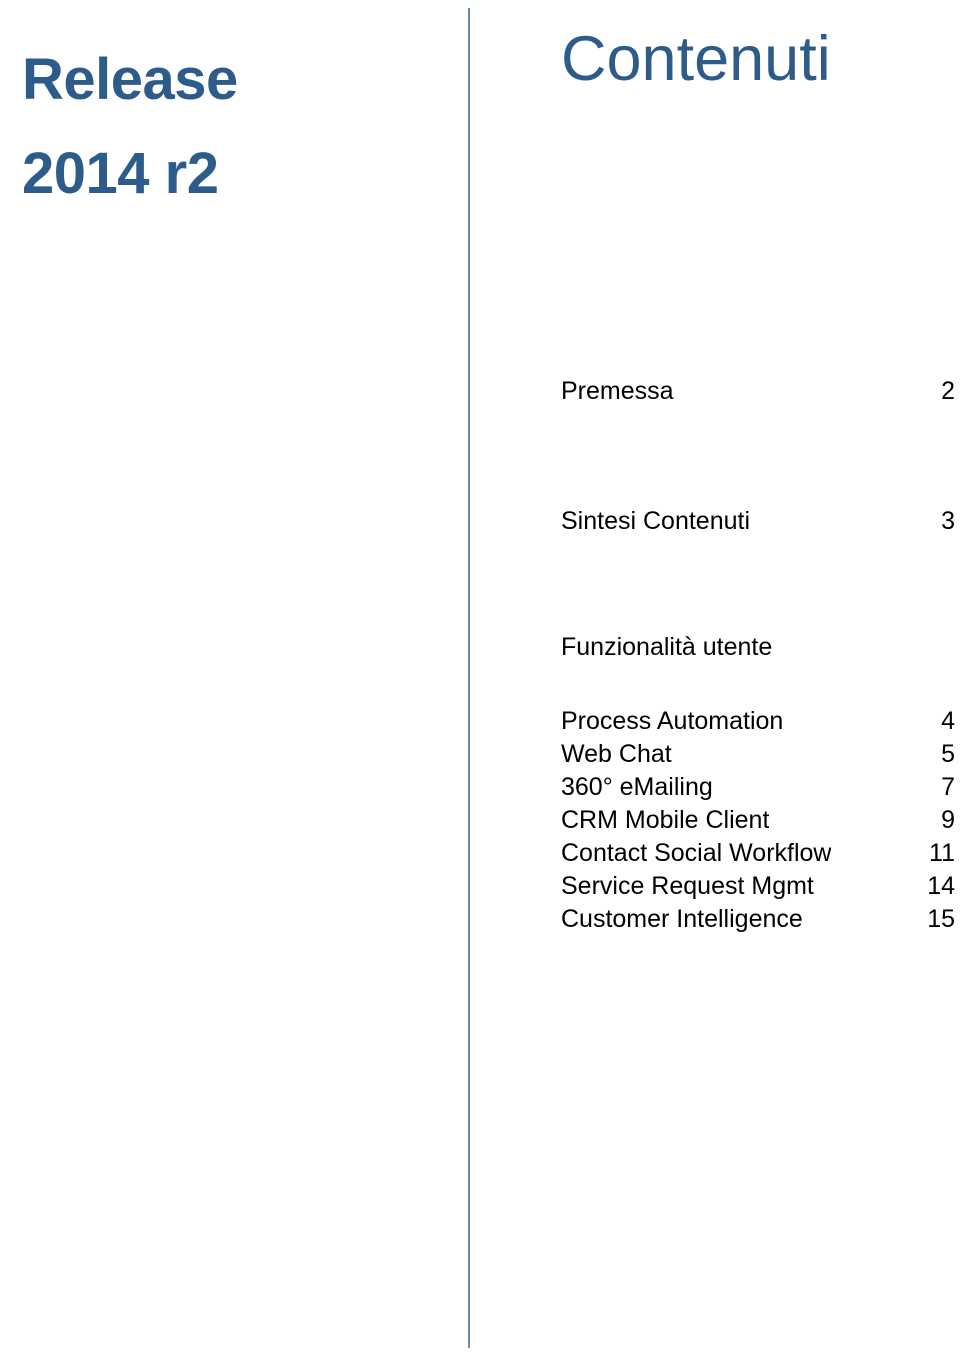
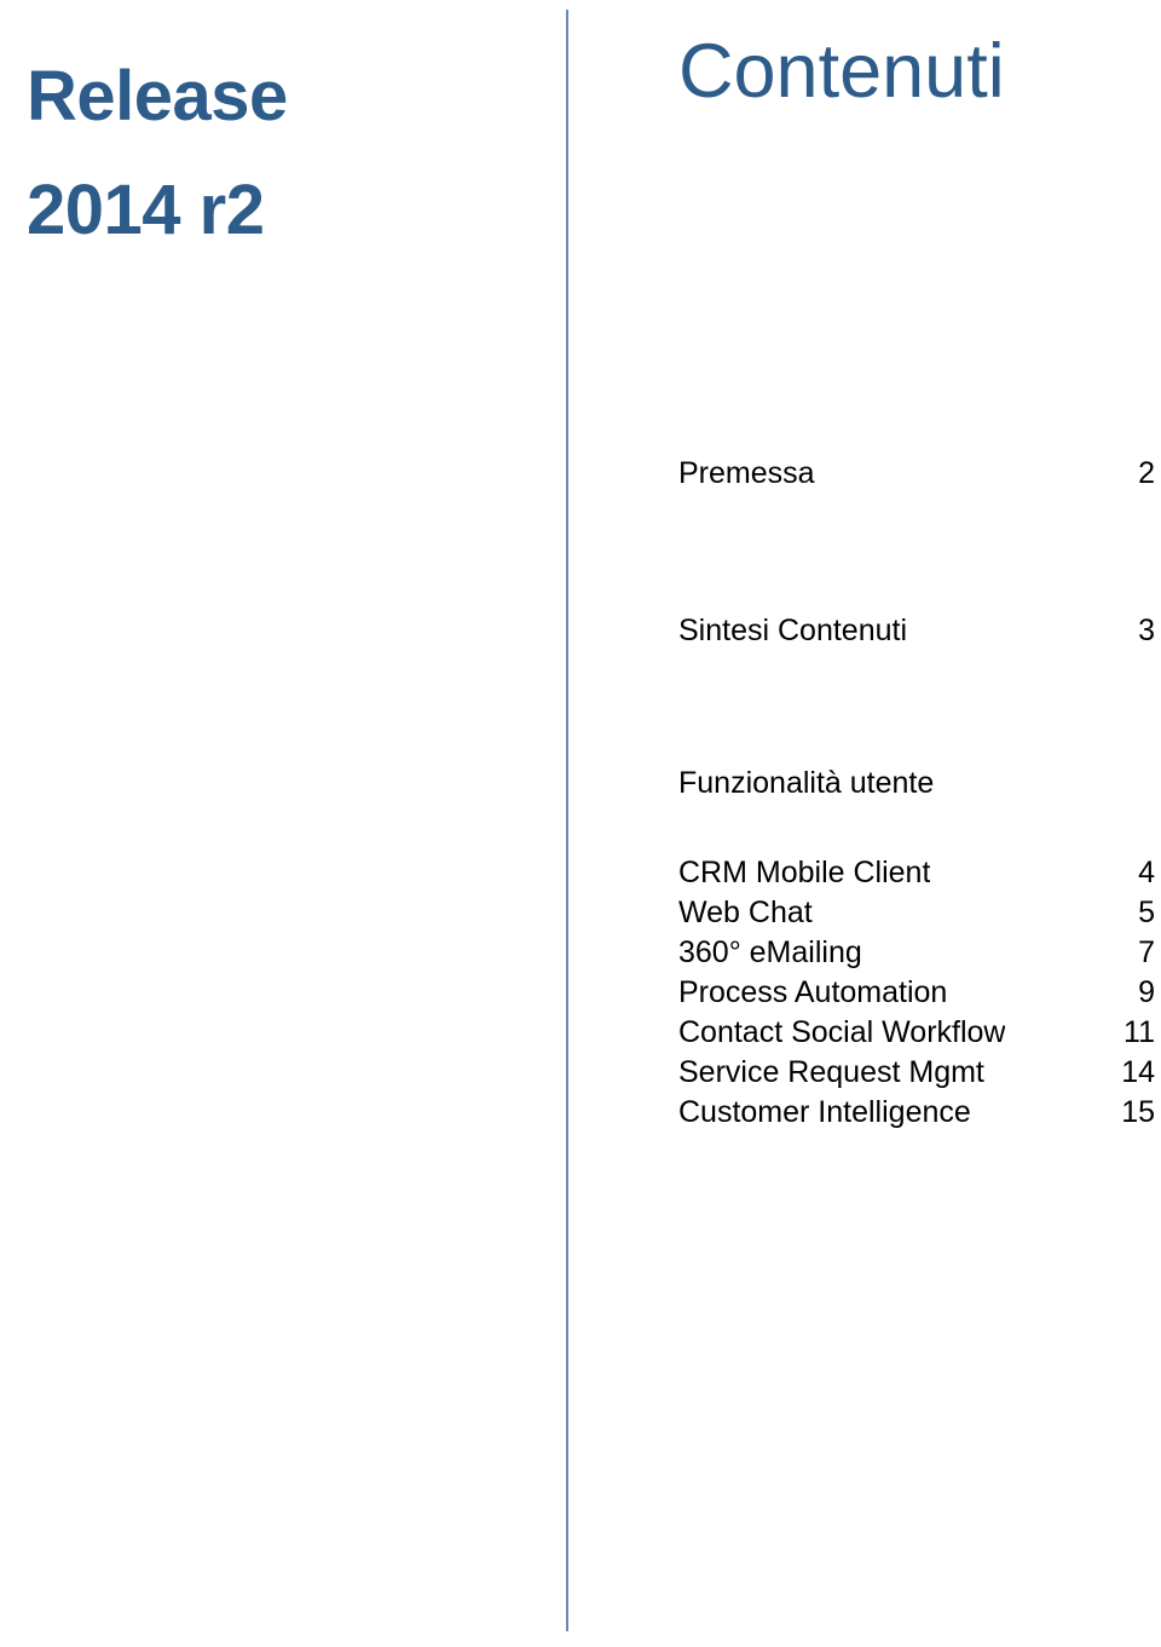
  Release
  2014 r2
  Contenuti
  Premessa
  2
  Sintesi Contenuti
  3
  Funzionalità utente
- Process Automation
+ CRM Mobile Client
  4
  Web Chat
  5
  360° eMailing
  7
- CRM Mobile Client
+ Process Automation
  9
  Contact Social Workflow
  11
  Service Request Mgmt
  14
  Customer Intelligence
  15
